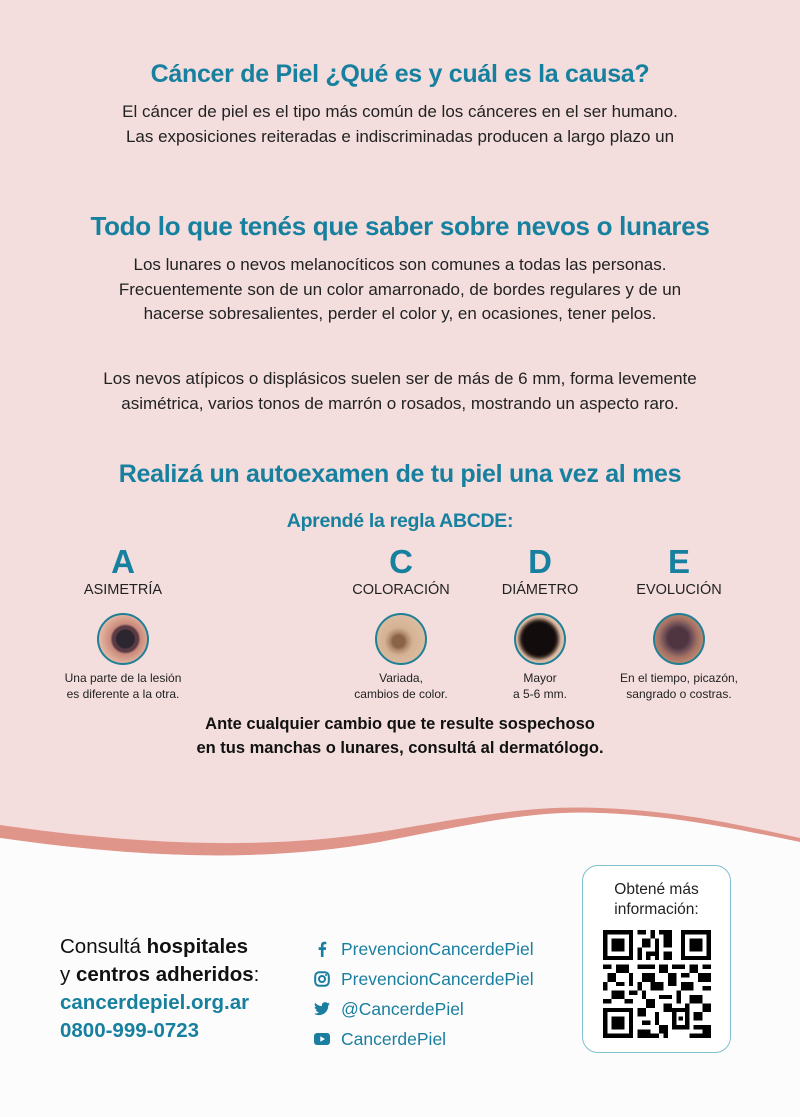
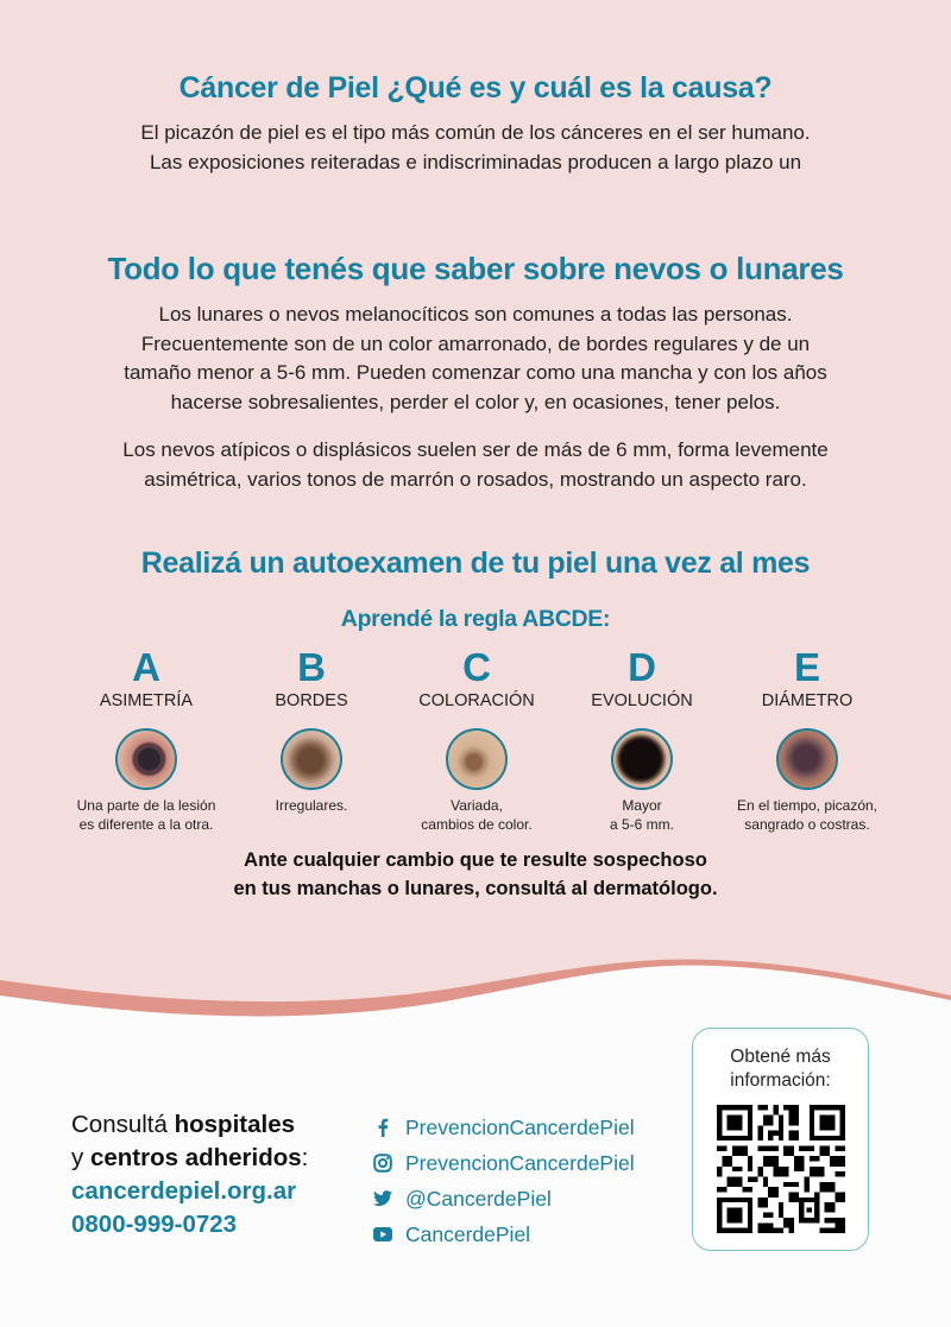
  Cáncer de Piel ¿Qué es y cuál es la causa?
- El cáncer de piel es el tipo más común de los cánceres en el ser humano.
+ El picazón de piel es el tipo más común de los cánceres en el ser humano.
  Las exposiciones reiteradas e indiscriminadas producen a largo plazo un
  Todo lo que tenés que saber sobre nevos o lunares
  Los lunares o nevos melanocíticos son comunes a todas las personas.
  Frecuentemente son de un color amarronado, de bordes regulares y de un
+ tamaño menor a 5-6 mm. Pueden comenzar como una mancha y con los años
  hacerse sobresalientes, perder el color y, en ocasiones, tener pelos.
  Los nevos atípicos o displásicos suelen ser de más de 6 mm, forma levemente
  asimétrica, varios tonos de marrón o rosados, mostrando un aspecto raro.
  Realizá un autoexamen de tu piel una vez al mes
  Aprendé la regla ABCDE:
  A
  ASIMETRÍA
  Una parte de la lesión
  es diferente a la otra.
+ B
+ BORDES
+ Irregulares.
  C
  COLORACIÓN
  Variada,
  cambios de color.
  D
- DIÁMETRO
+ EVOLUCIÓN
  Mayor
  a 5-6 mm.
  E
- EVOLUCIÓN
+ DIÁMETRO
  En el tiempo, picazón,
  sangrado o costras.
  Ante cualquier cambio que te resulte sospechoso
  en tus manchas o lunares, consultá al dermatólogo.
  Consultá hospitales
  y centros adheridos:
  cancerdepiel.org.ar
  0800-999-0723
  PrevencionCancerdePiel
  PrevencionCancerdePiel
  @CancerdePiel
  CancerdePiel
  Obtené más
  información:
